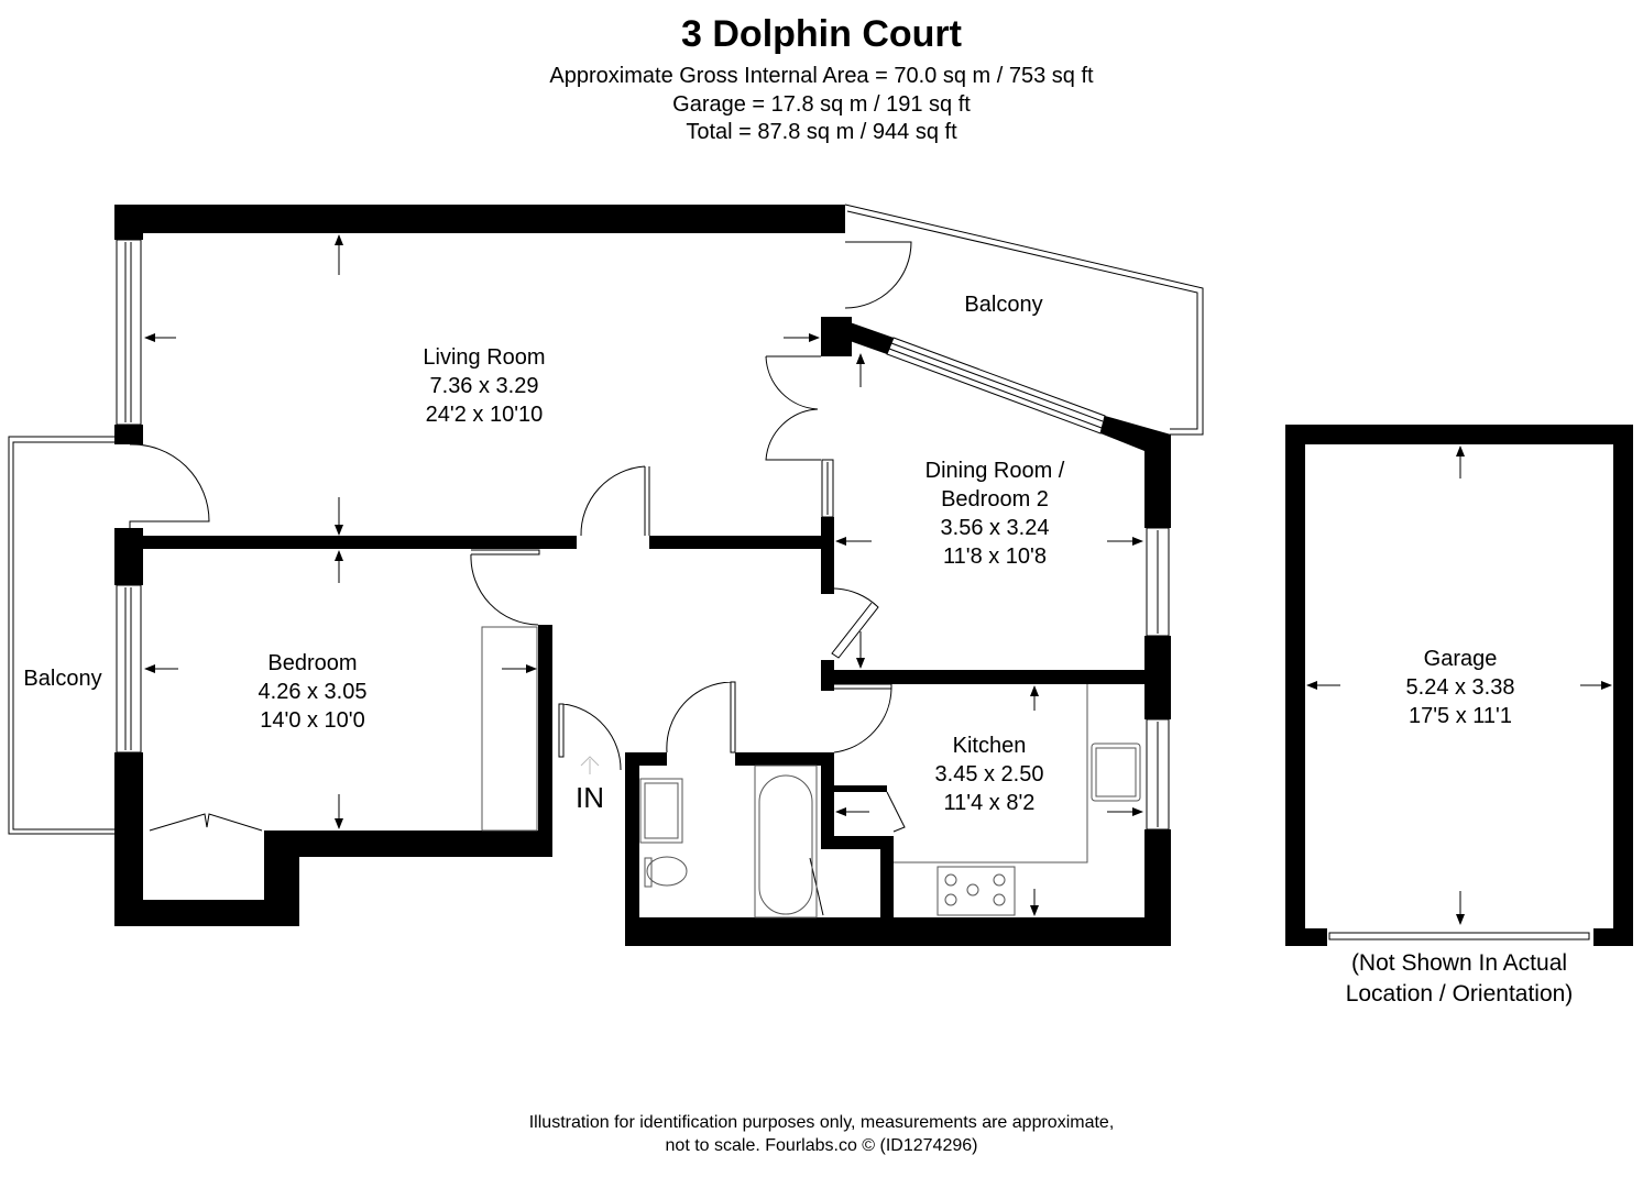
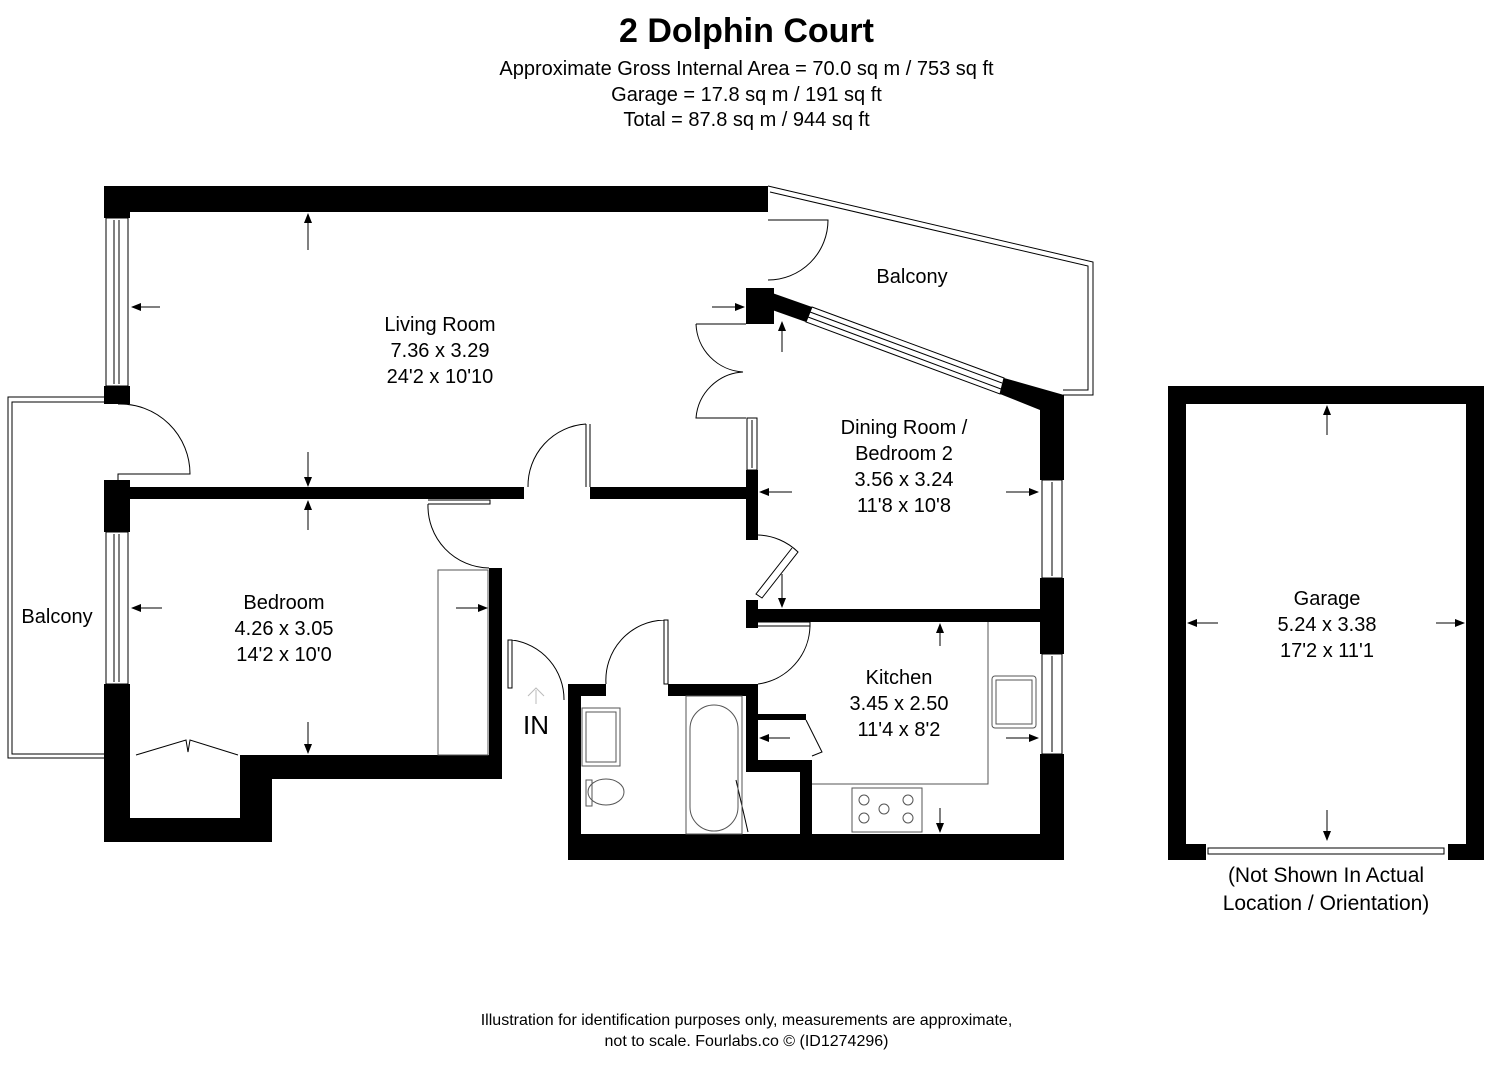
- 3 Dolphin Court
+ 2 Dolphin Court
  Approximate Gross Internal Area = 70.0 sq m / 753 sq ft
  Garage = 17.8 sq m / 191 sq ft
  Total = 87.8 sq m / 944 sq ft
  Living Room
  7.36 x 3.29
  24'2 x 10'10
  Balcony
  Dining Room /
  Bedroom 2
  3.56 x 3.24
  11'8 x 10'8
  Balcony
  Bedroom
  4.26 x 3.05
- 14'0 x 10'0
+ 14'2 x 10'0
  Kitchen
  3.45 x 2.50
  11'4 x 8'2
  IN
  Garage
  5.24 x 3.38
- 17'5 x 11'1
+ 17'2 x 11'1
  (Not Shown In Actual
  Location / Orientation)
  Illustration for identification purposes only, measurements are approximate,
  not to scale. Fourlabs.co © (ID1274296)
